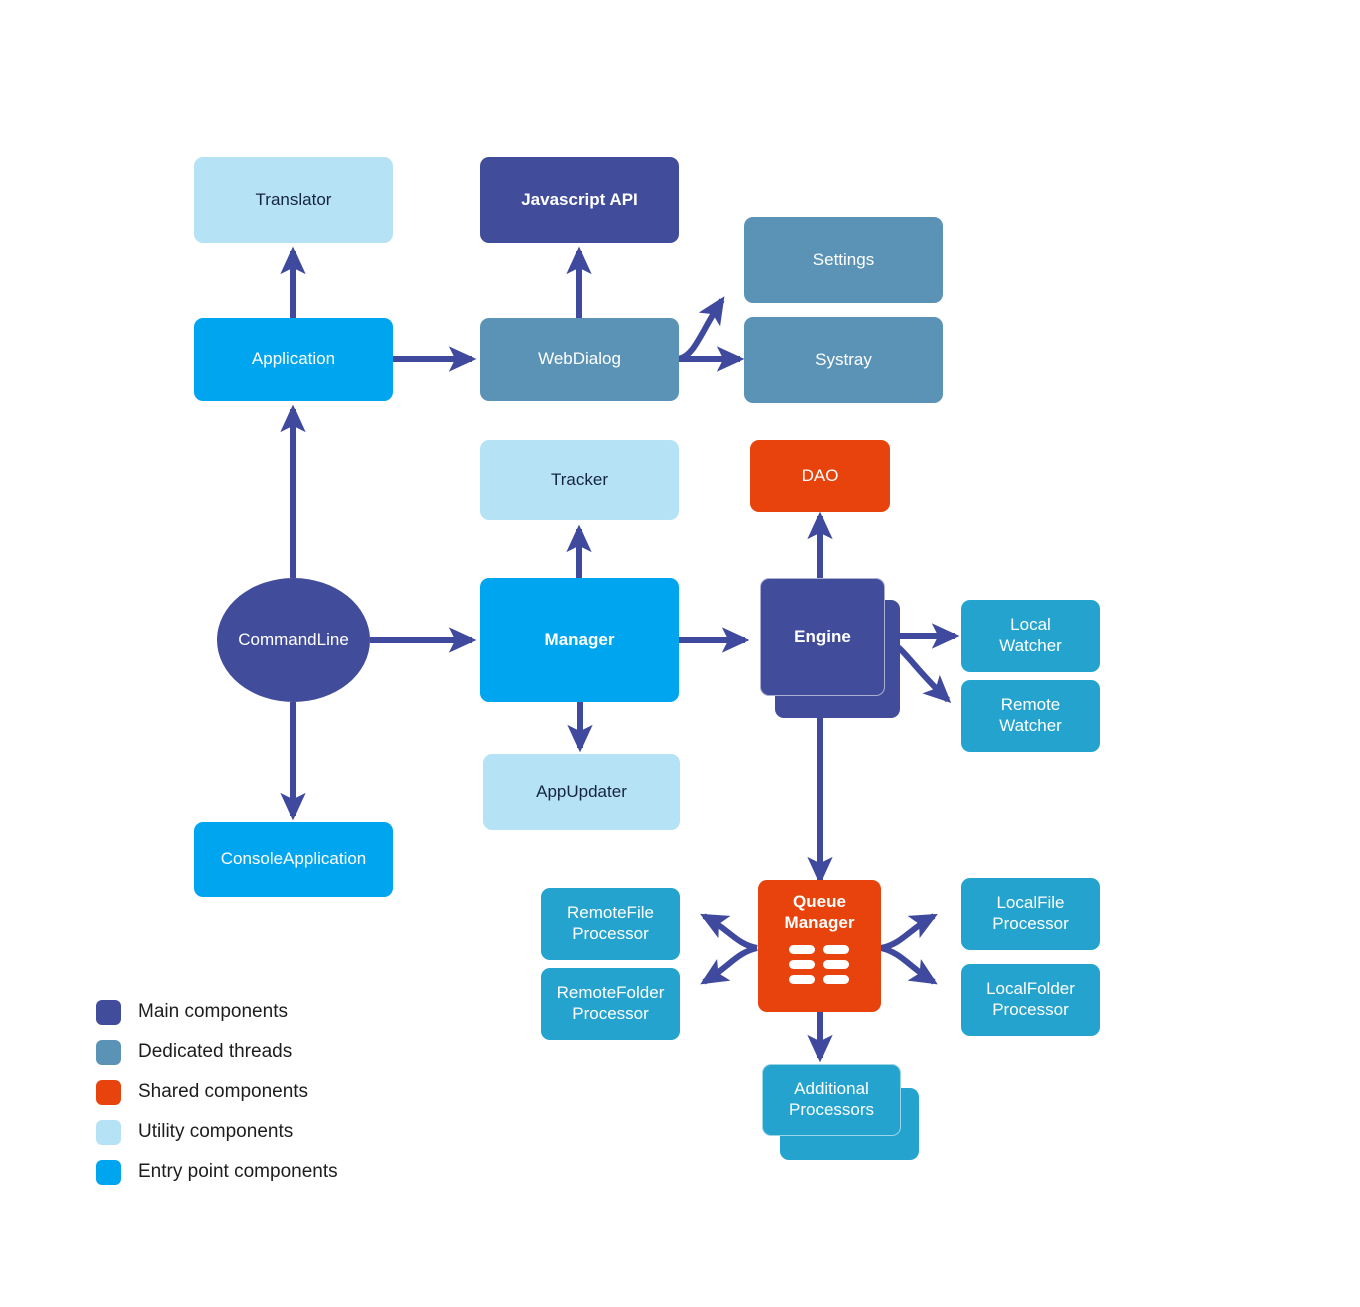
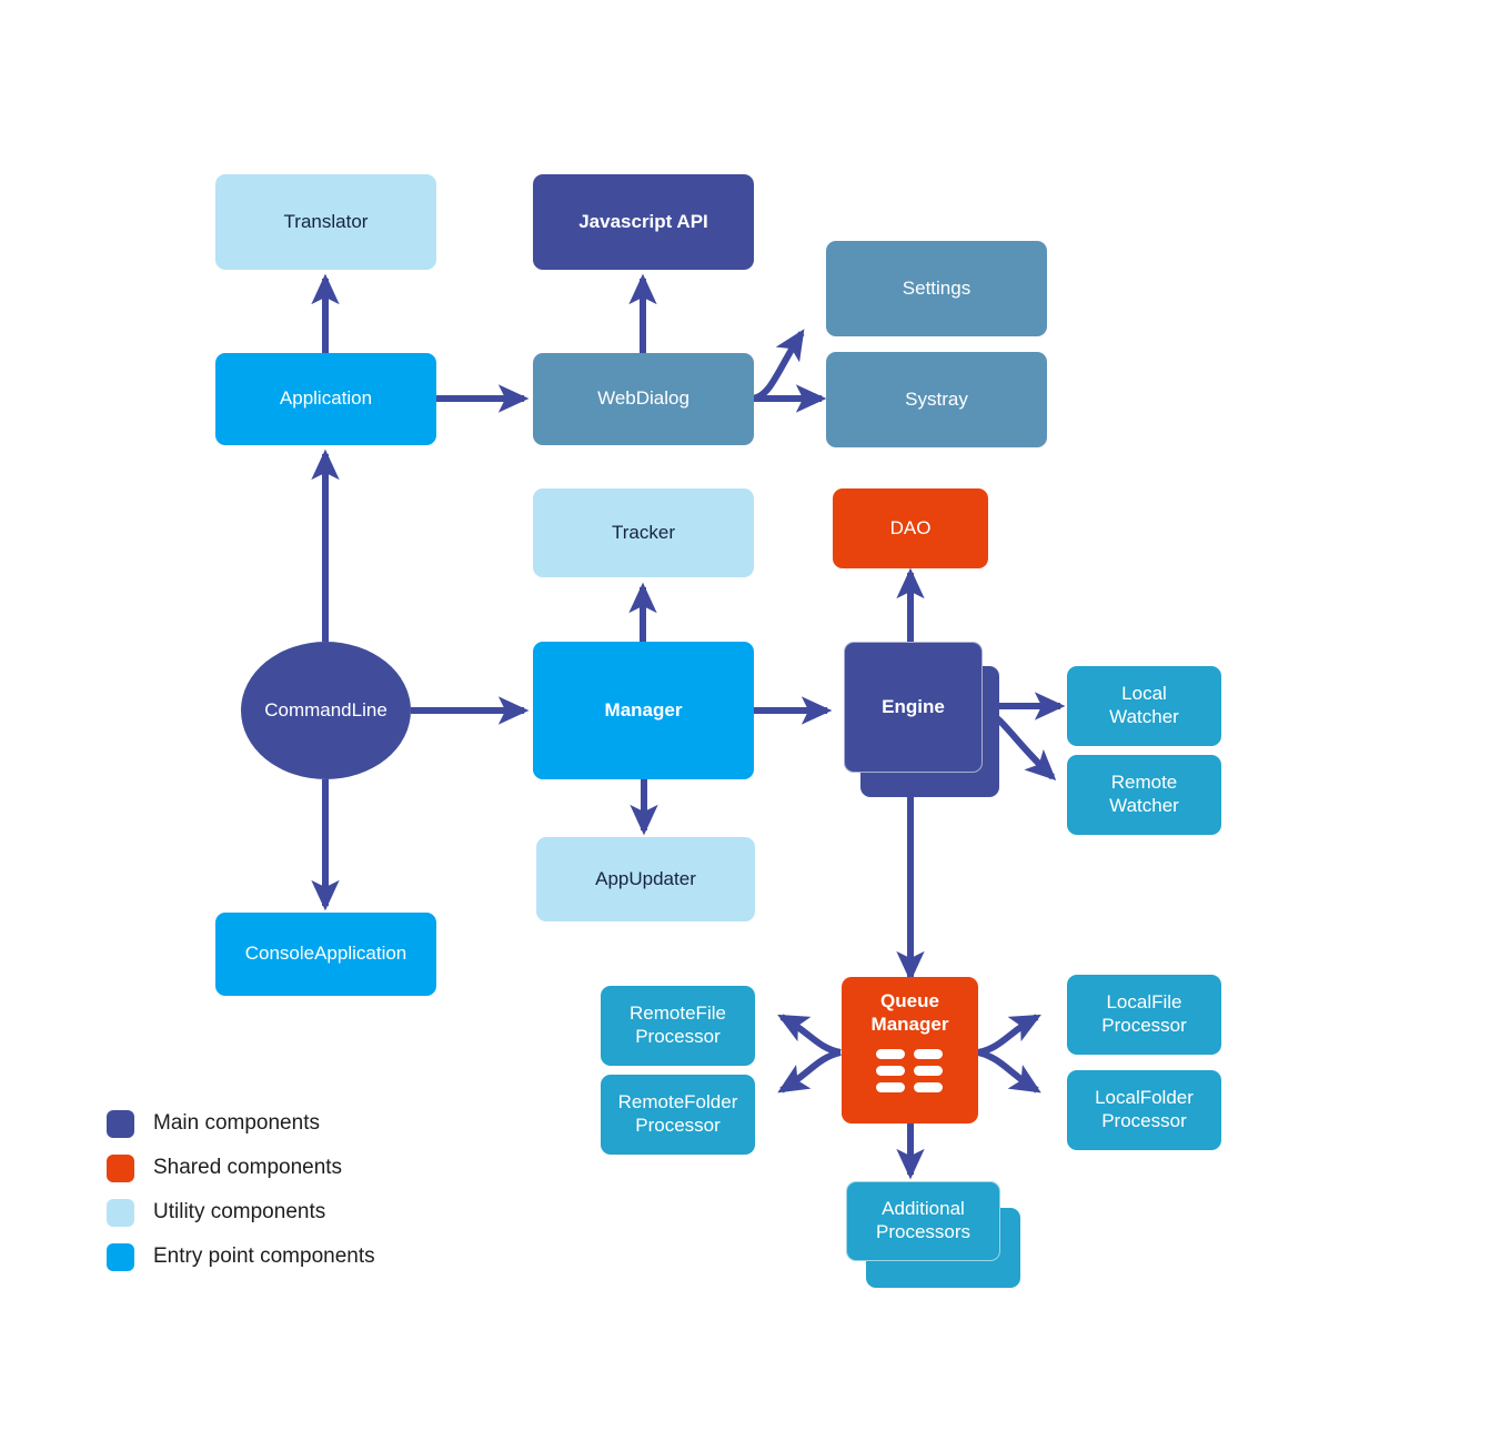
  Translator
  Javascript API
  Settings
  Systray
  Application
  WebDialog
  Tracker
  DAO
  CommandLine
  Manager
  Engine
  Local
  Watcher
  Remote
  Watcher
  AppUpdater
  ConsoleApplication
  RemoteFile
  Processor
  RemoteFolder
  Processor
  Queue
  Manager
  LocalFile
  Processor
  LocalFolder
  Processor
  Additional
  Processors
  Main components
- Dedicated threads
  Shared components
  Utility components
  Entry point components
